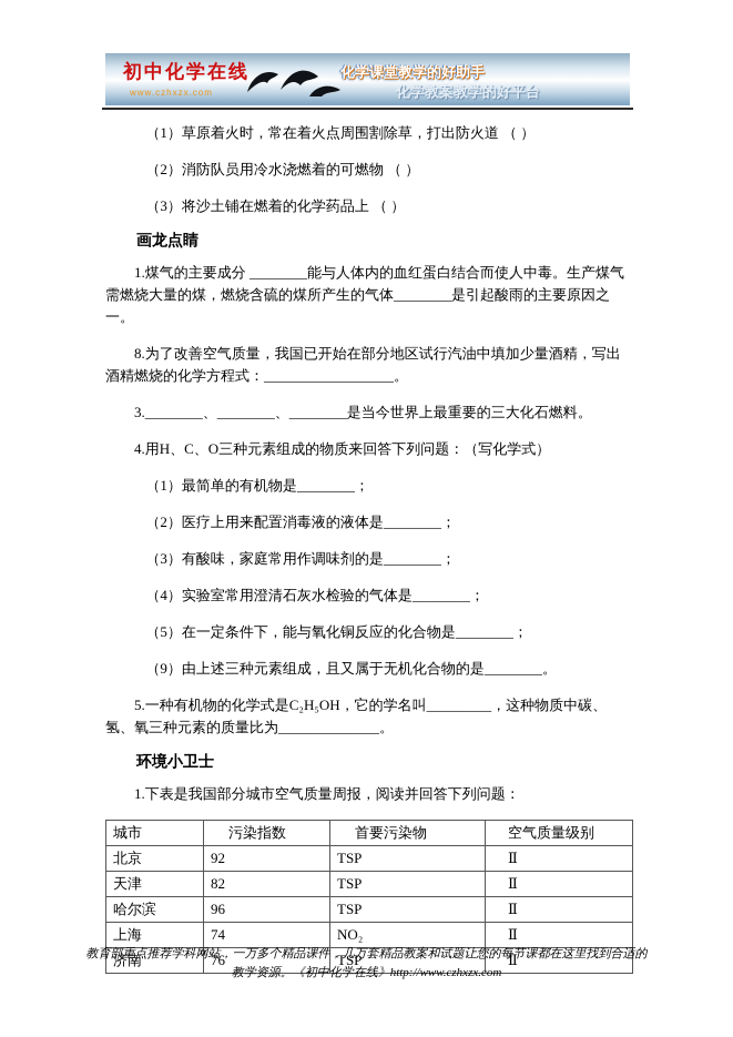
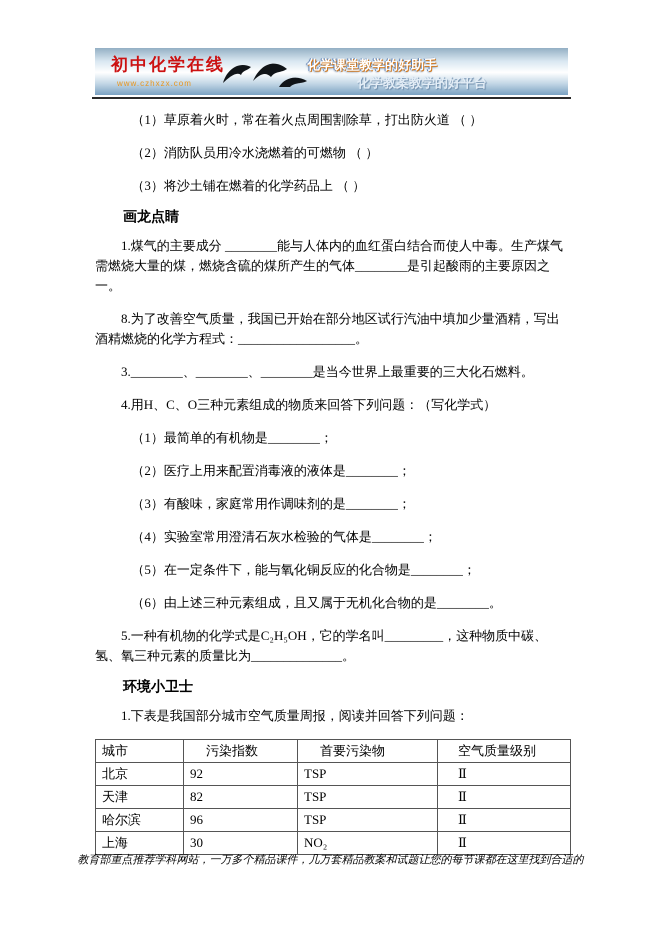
  初中化学在线
  www.czhxzx.com
  化学课堂教学的好助手
  化学教案教学的好平台
  （1）草原着火时，常在着火点周围割除草，打出防火道 （ ）
  （2）消防队员用冷水浇燃着的可燃物 （ ）
  （3）将沙土铺在燃着的化学药品上 （ ）
  画龙点睛
  1.煤气的主要成分 ________能与人体内的血红蛋白结合而使人中毒。生产煤气需燃烧大量的煤，燃烧含硫的煤所产生的气体________是引起酸雨的主要原因之一。
  8.为了改善空气质量，我国已开始在部分地区试行汽油中填加少量酒精，写出酒精燃烧的化学方程式：__________________。
  3.________、________、________是当今世界上最重要的三大化石燃料。
  4.用H、C、O三种元素组成的物质来回答下列问题：（写化学式）
  （1）最简单的有机物是________；
  （2）医疗上用来配置消毒液的液体是________；
  （3）有酸味，家庭常用作调味剂的是________；
  （4）实验室常用澄清石灰水检验的气体是________；
  （5）在一定条件下，能与氧化铜反应的化合物是________；
- （9）由上述三种元素组成，且又属于无机化合物的是________。
+ （6）由上述三种元素组成，且又属于无机化合物的是________。
  5.一种有机物的化学式是C₂H₅OH，它的学名叫_________，这种物质中碳、氢、氧三种元素的质量比为______________。
  环境小卫士
  1.下表是我国部分城市空气质量周报，阅读并回答下列问题：
  城市	污染指数	首要污染物	空气质量级别
  北京	92	TSP	Ⅱ
  天津	82	TSP	Ⅱ
  哈尔滨	96	TSP	Ⅱ
- 上海	74	NO₂	Ⅱ
+ 上海	30	NO₂	Ⅱ
- 济南	76	TSP	Ⅱ
  教育部重点推荐学科网站，一万多个精品课件，几万套精品教案和试题让您的每节课都在这里找到合适的
- 教学资源。《初中化学在线》http://www.czhxzx.com
